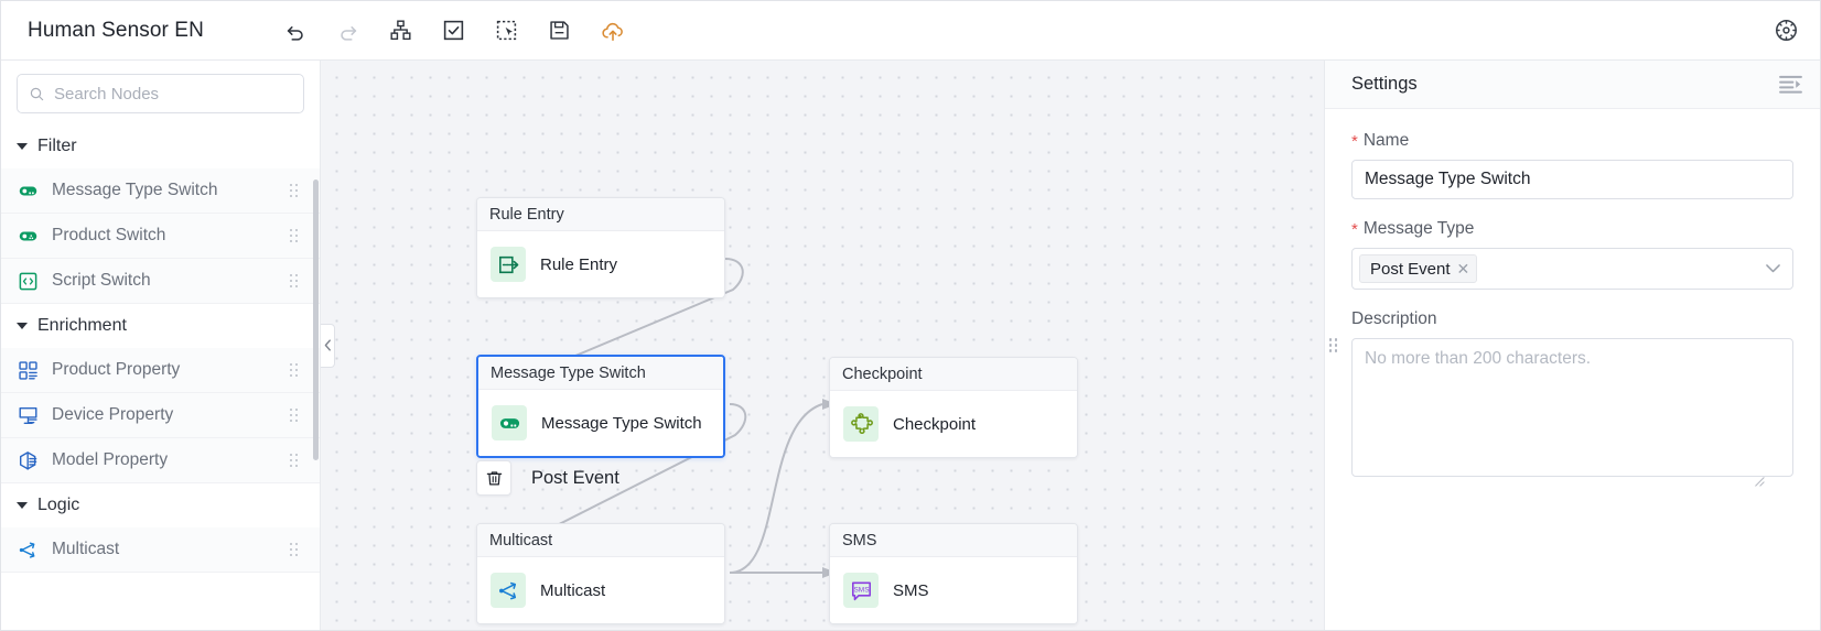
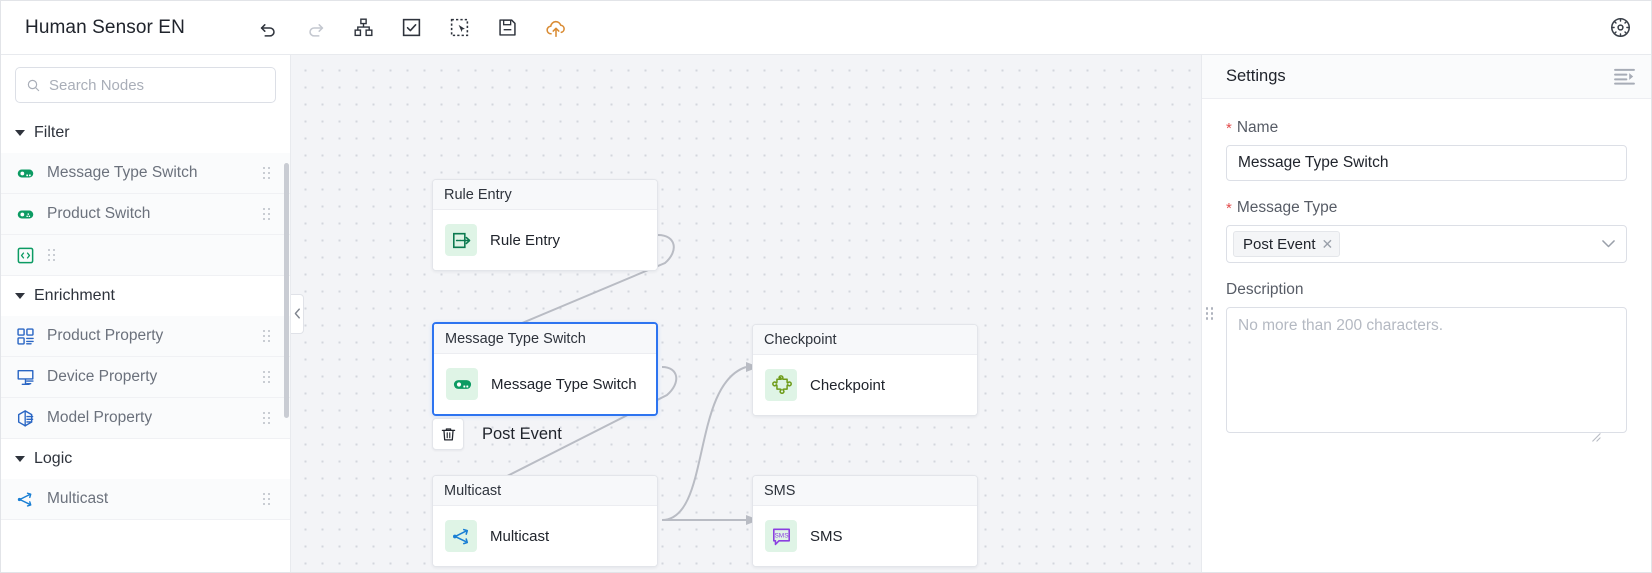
  Human Sensor EN
  Search Nodes
  Filter
  Message Type Switch
  Product Switch
- Script Switch
  Enrichment
  Product Property
  Device Property
  Model Property
  Logic
  Multicast
  Rule Entry
  Rule Entry
  Message Type Switch
  Message Type Switch
  Post Event
  Checkpoint
  Checkpoint
  Multicast
  Multicast
  SMS
  SMS
  Settings
  *
  Name
  Message Type Switch
  *
  Message Type
  Post Event
  ✕
  Description
  No more than 200 characters.
